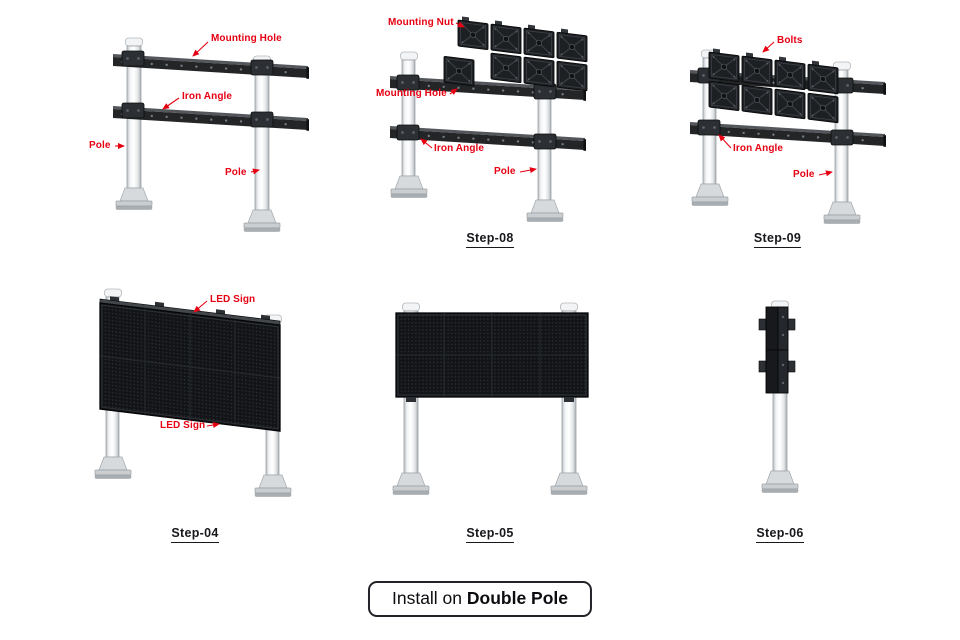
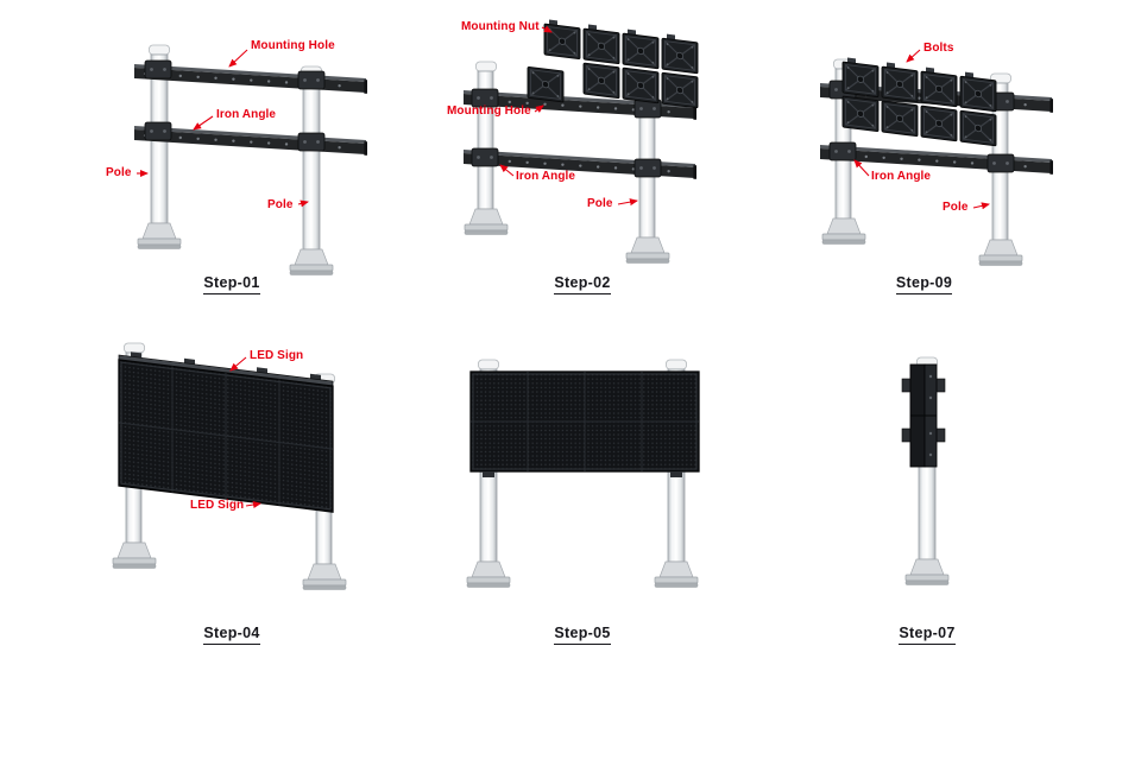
  Mounting Hole
  Iron Angle
  Pole
  Pole
  Mounting Nut
  Mounting Hole
  Iron Angle
  Pole
  Bolts
  Iron Angle
  Pole
  LED Sign
  LED Sign
+ Step-01
- Step-08
+ Step-02
  Step-09
  Step-04
  Step-05
- Step-06
+ Step-07
- Install on Double Pole
